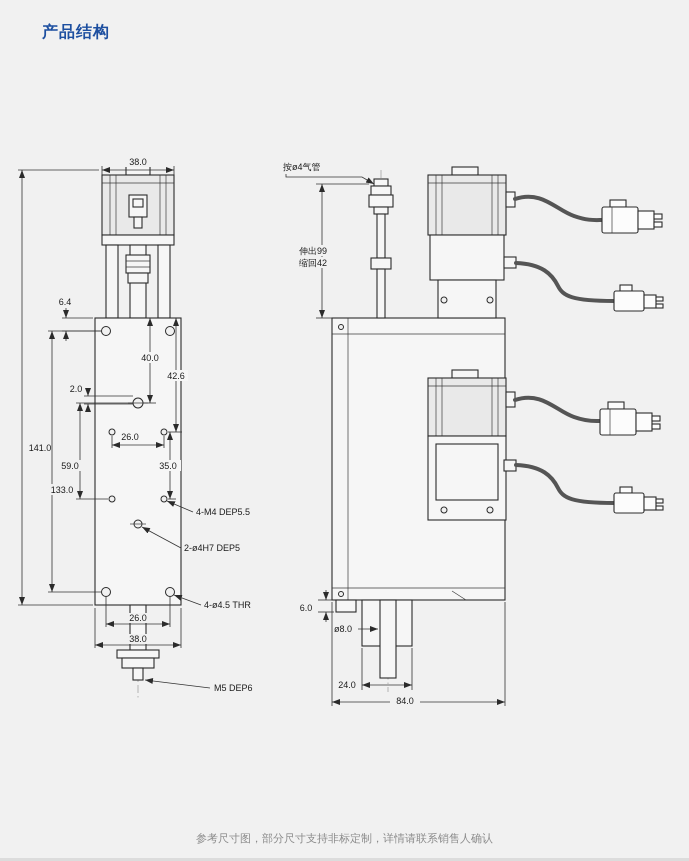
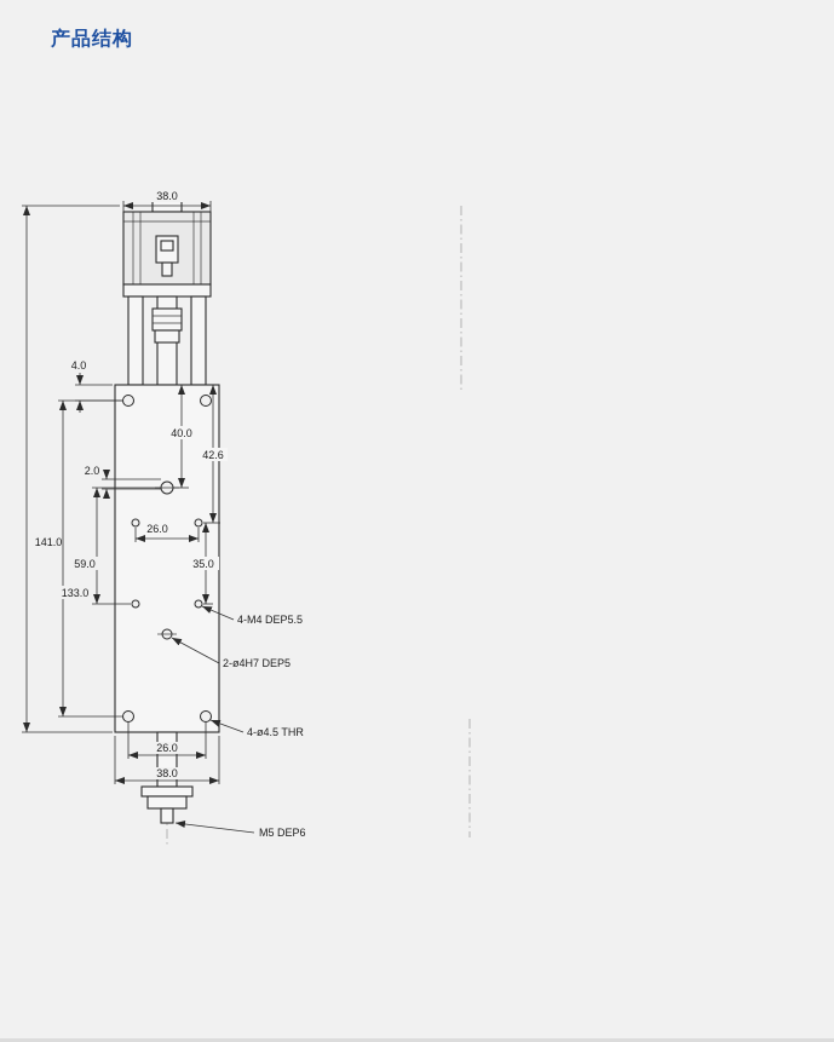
  产品结构
  38.0
  141.0
  133.0
  59.0
- 6.4
+ 4.0
  2.0
  40.0
  42.6
  35.0
  26.0
  26.0
  38.0
  4-M4 DEP5.5
  2-ø4H7 DEP5
  4-ø4.5 THR
  M5 DEP6
- 按ø4气管
- 伸出99
- 缩回42
- 6.0
- ø8.0
- 24.0
- 84.0
- 参考尺寸图，部分尺寸支持非标定制，详情请联系销售人确认
